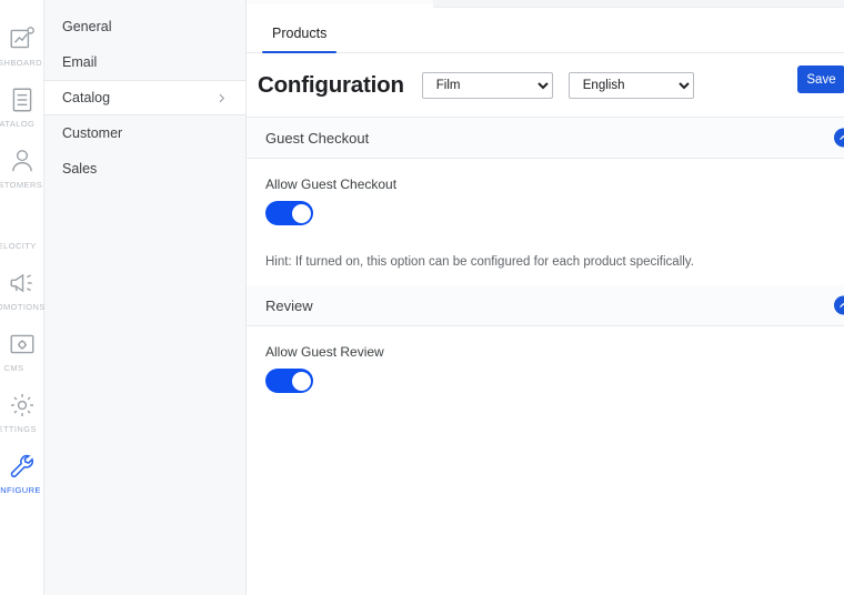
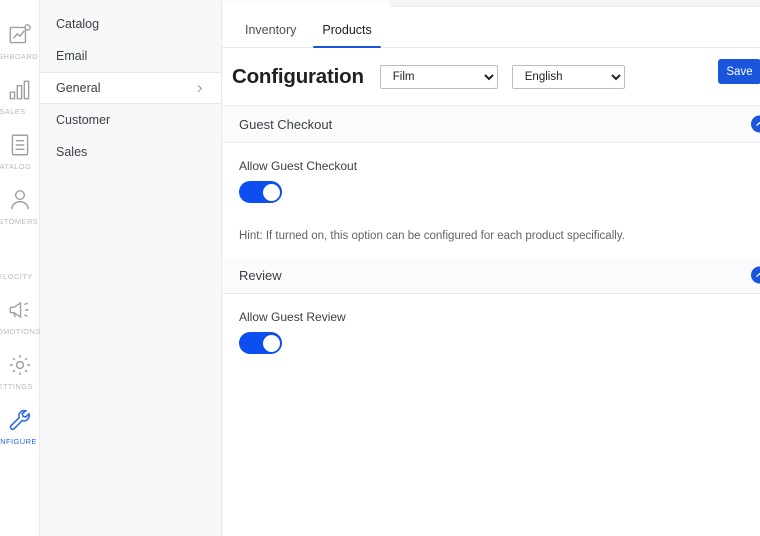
  SHBOARD
+ SALES
  ATALOG
  STOMERS
  ELOCITY
  MOTIONS
- CMS
  ETTINGS
  NFIGURE
- General
+ Catalog
  Email
- Catalog
+ General
  Customer
  Sales
+ Inventory
  Products
  Configuration
  Film
  English
  Save
  Guest Checkout
  Allow Guest Checkout
  Hint: If turned on, this option can be configured for each product specifically.
  Review
  Allow Guest Review
